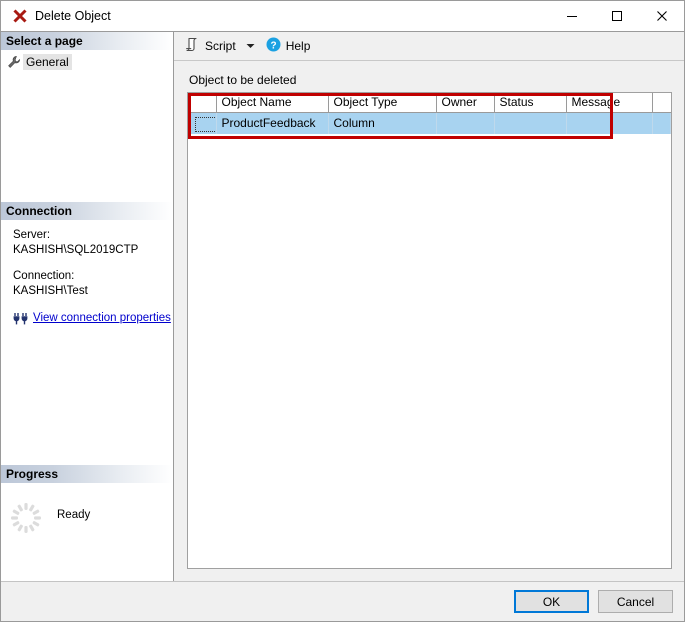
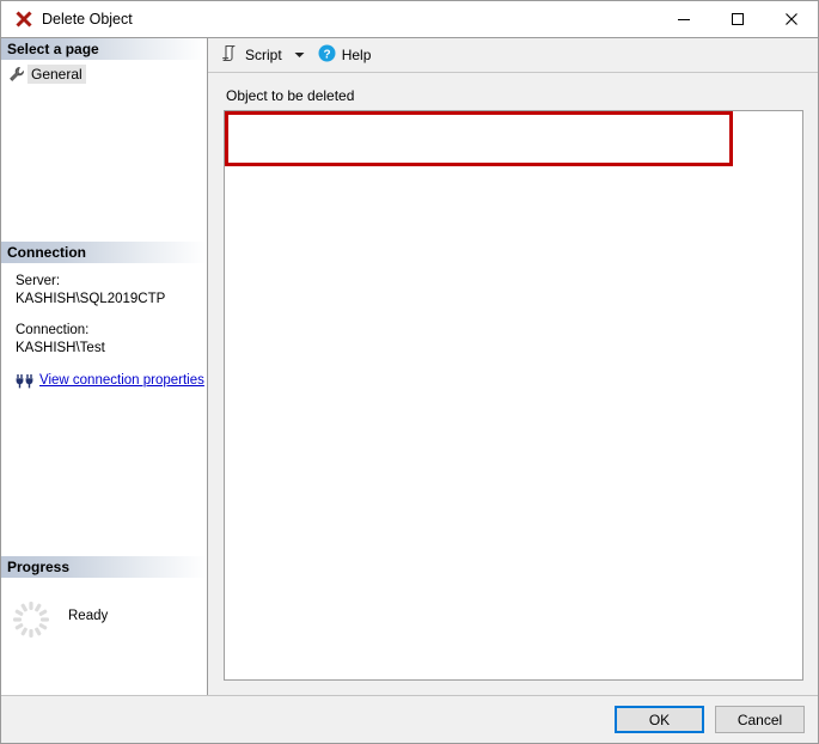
  Delete Object
  Select a page
  General
  Connection
  Server:
  KASHISH\SQL2019CTP
  Connection:
  KASHISH\Test
  View connection properties
  Progress
  Ready
  Script
  ?
  Help
  Object to be deleted
- 	Object Name	Object Type	Owner	Status	Message
- 	ProductFeedback	Column
  OK
  Cancel
